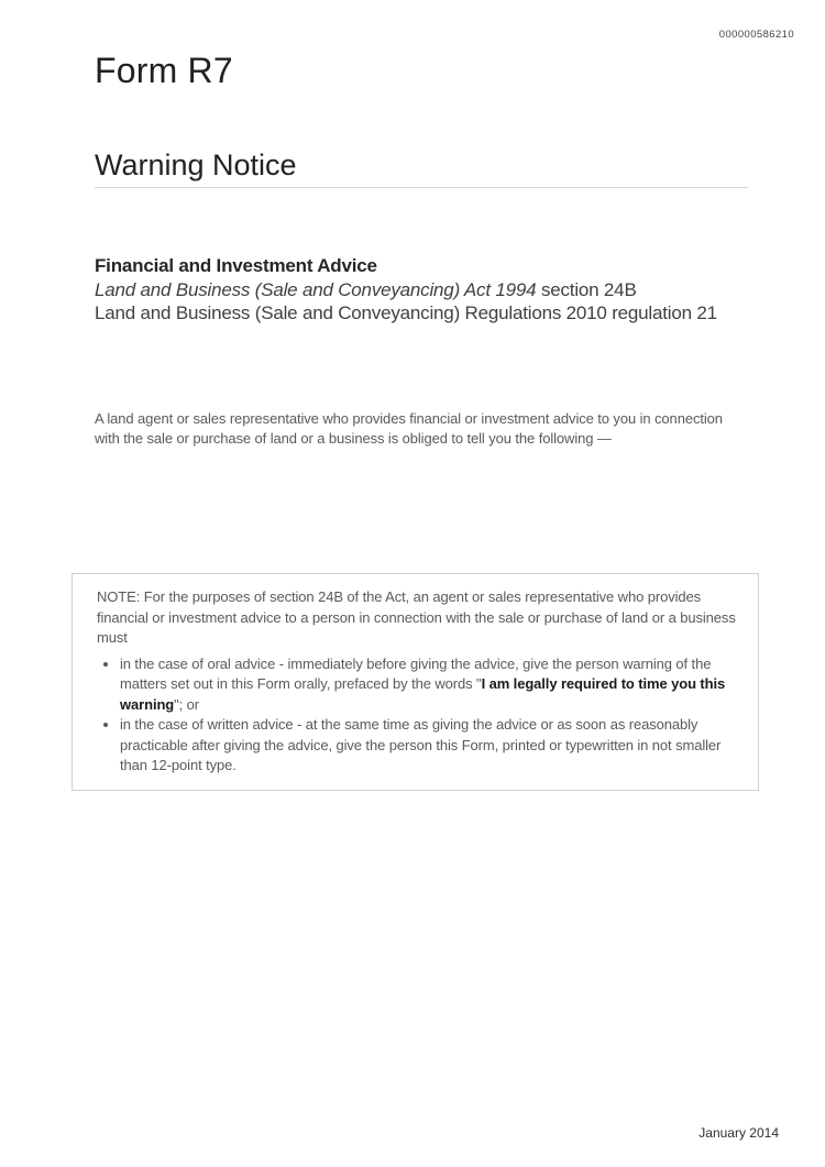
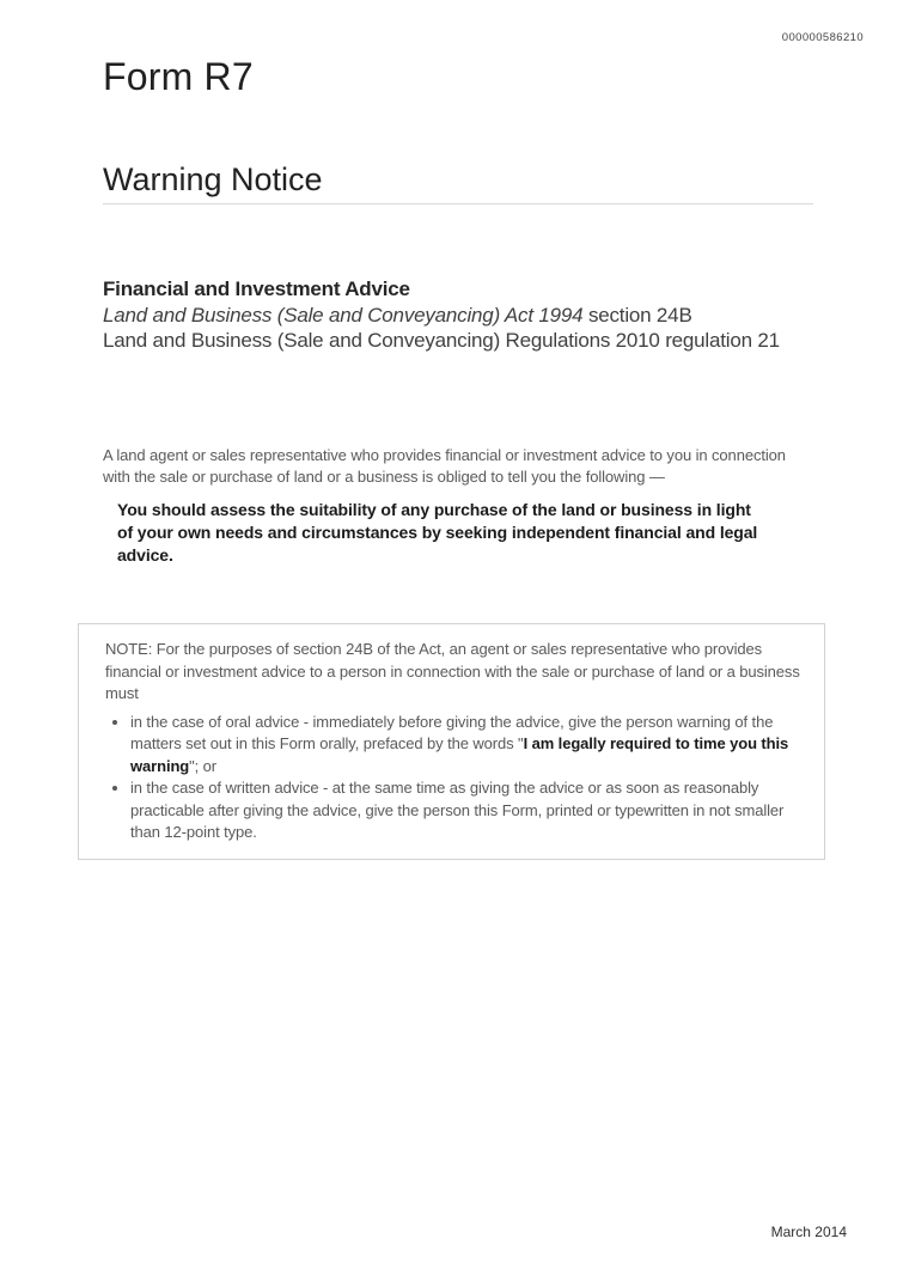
  000000586210
  Form R7
  Warning Notice
  Financial and Investment Advice
  Land and Business (Sale and Conveyancing) Act 1994 section 24B
  Land and Business (Sale and Conveyancing) Regulations 2010 regulation 21
  A land agent or sales representative who provides financial or investment advice to you in connection with the sale or purchase of land or a business is obliged to tell you the following —
+ You should assess the suitability of any purchase of the land or business in light of your own needs and circumstances by seeking independent financial and legal advice.
  NOTE: For the purposes of section 24B of the Act, an agent or sales representative who provides financial or investment advice to a person in connection with the sale or purchase of land or a business must
  in the case of oral advice - immediately before giving the advice, give the person warning of the matters set out in this Form orally, prefaced by the words "I am legally required to time you this warning"; or
  in the case of written advice - at the same time as giving the advice or as soon as reasonably practicable after giving the advice, give the person this Form, printed or typewritten in not smaller than 12-point type.
- January 2014
+ March 2014
